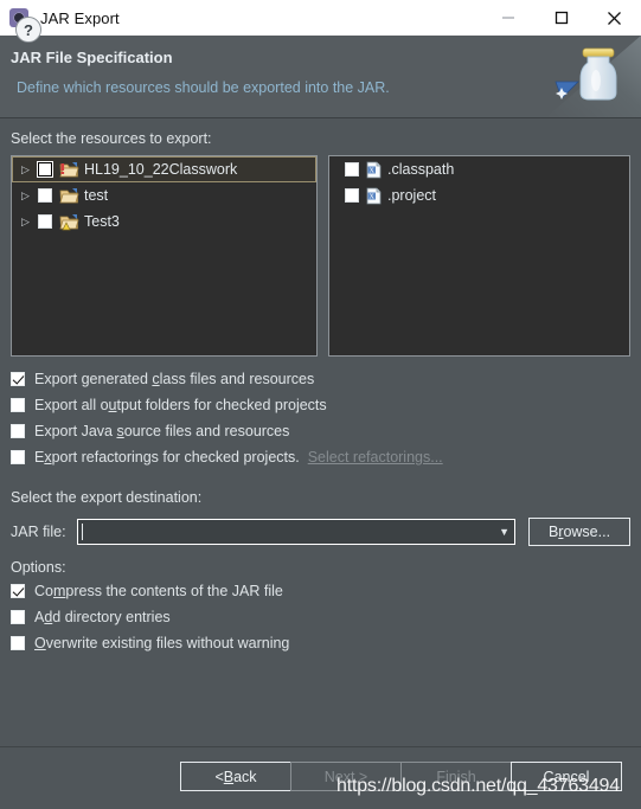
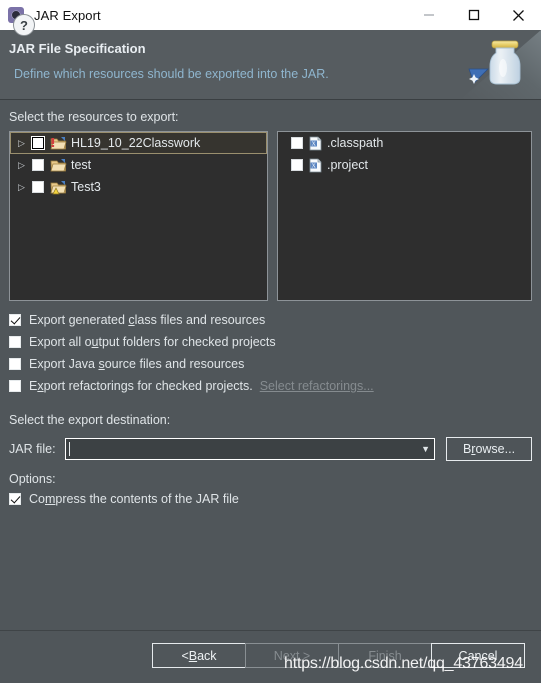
  JAR Export
  JAR File Specification
  Define which resources should be exported into the JAR.
  Select the resources to export:
  ▷
  HL19_10_22Classwork
  ▷
  test
  ▷
  Test3
  .classpath
  .project
  Export generated class files and resources
  Export all output folders for checked projects
  Export Java source files and resources
  Export refactorings for checked projects.
  Select refactorings...
  Select the export destination:
  JAR file:
  ▼
  B
  r
  owse...
  Options:
  Compress the contents of the JAR file
- Add directory entries
- Overwrite existing files without warning
  ?
  <
  B
  ack
  N
  ext >
  F
  inish
  C
  ancel
  https://blog.csdn.net/qq_43763494
